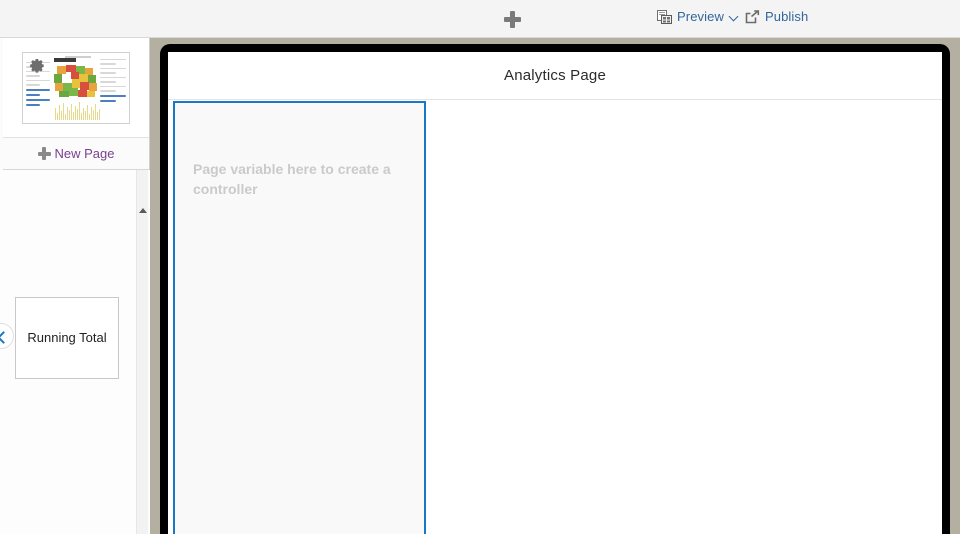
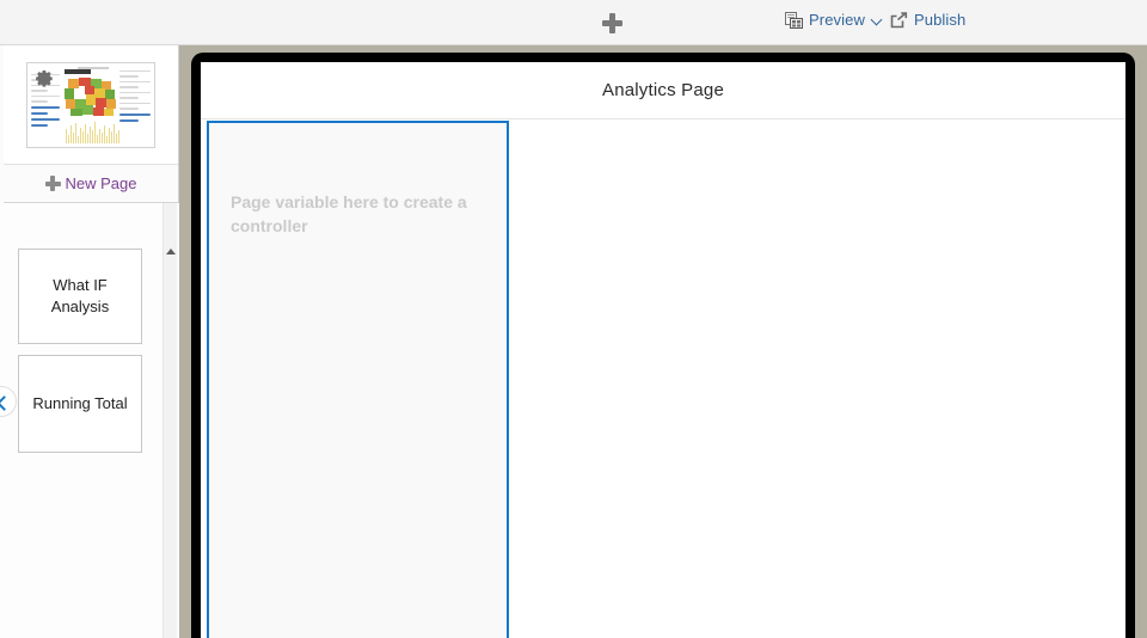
  Preview
  Publish
  Analytics Page
  Page variable here to create a controller
  New Page
+ What IF Analysis
  Running Total
